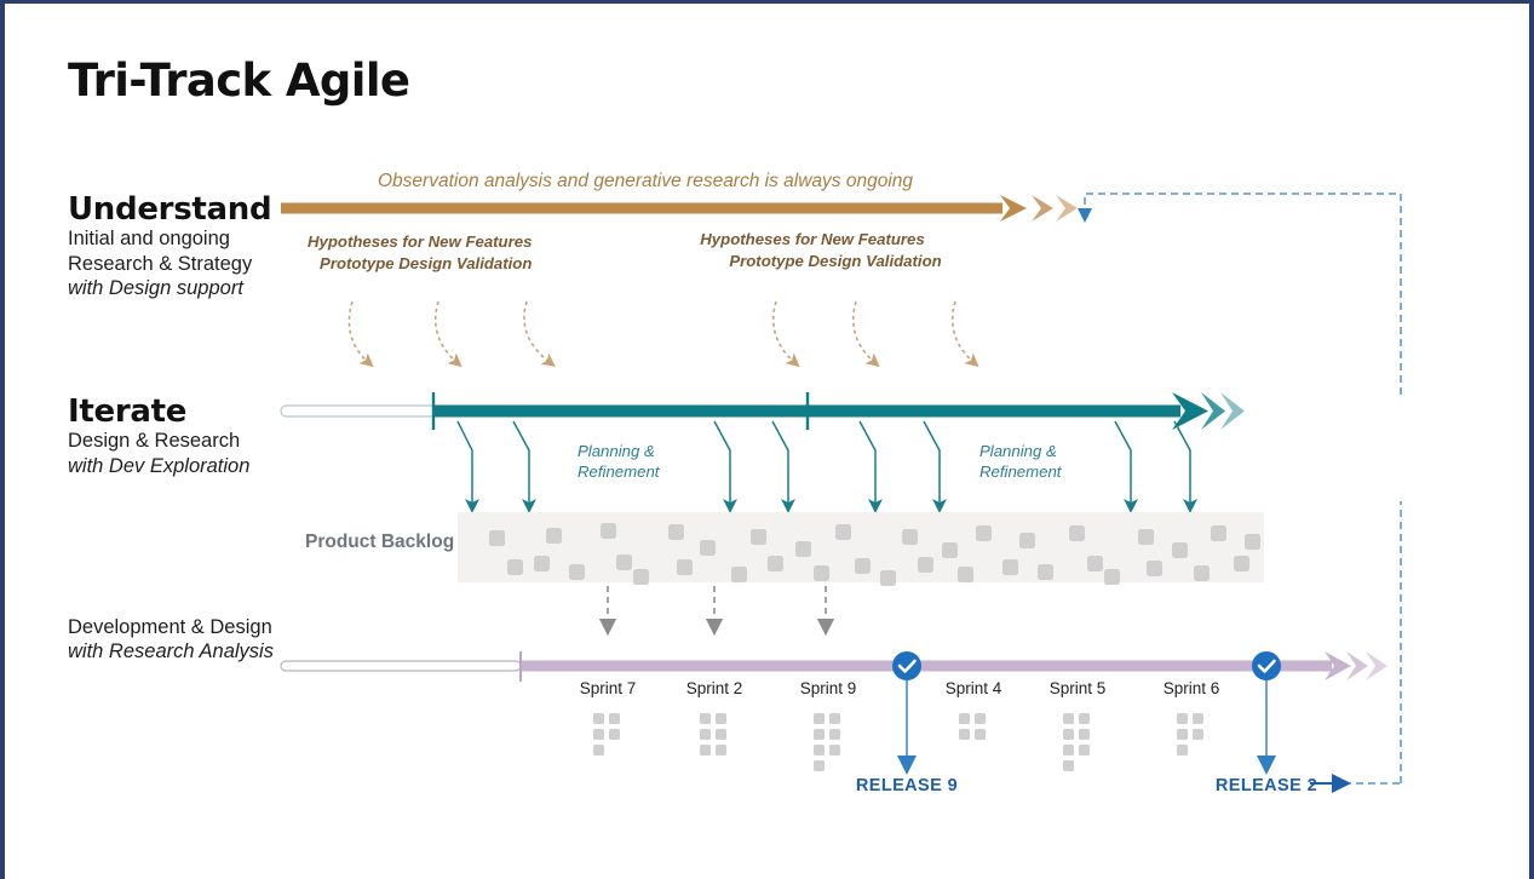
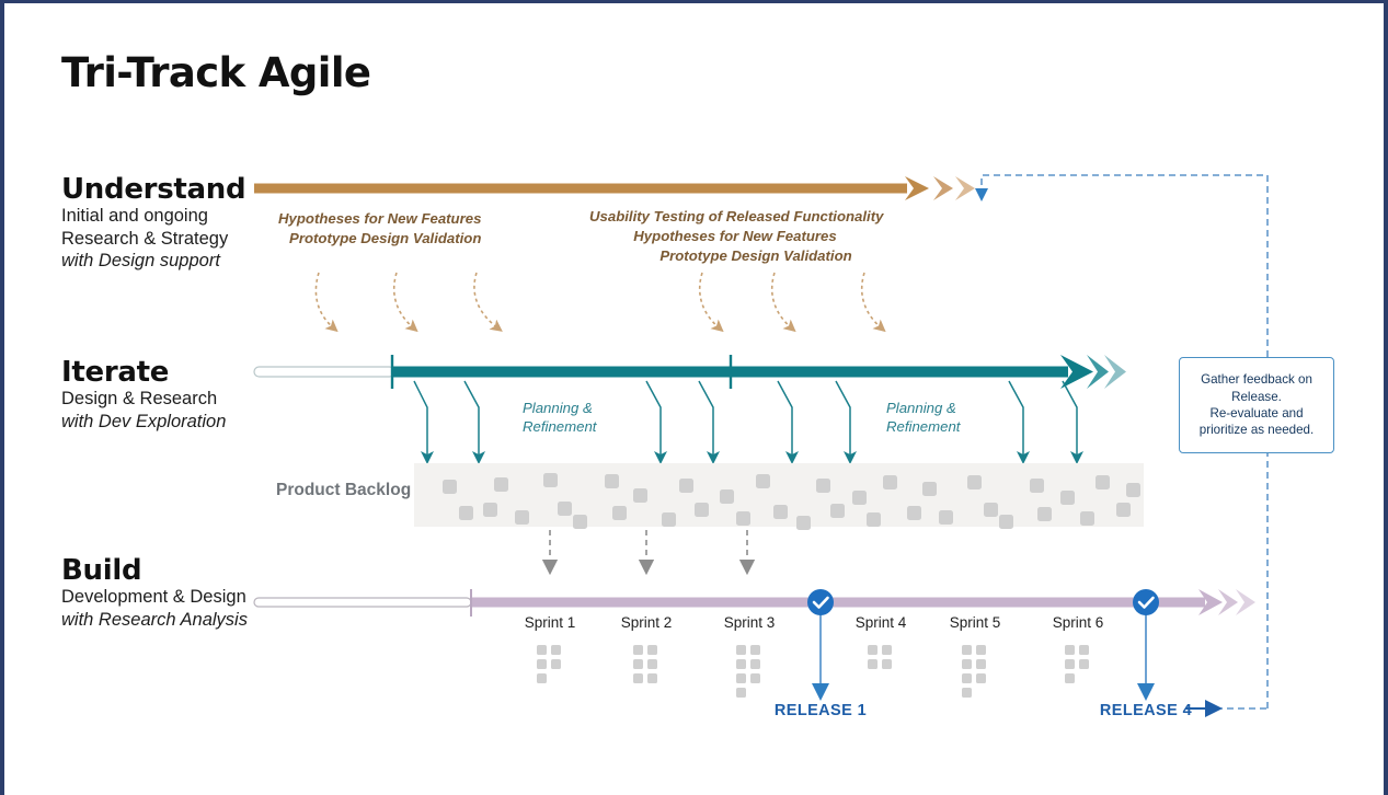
  Tri-Track Agile
  Understand
  Initial and ongoing
  Research & Strategy
  with Design support
- Observation analysis and generative research is always ongoing
  Hypotheses for New Features
  Prototype Design Validation
+ Usability Testing of Released Functionality
  Hypotheses for New Features
  Prototype Design Validation
  Iterate
  Design & Research
  with Dev Exploration
  Planning &
  Refinement
  Planning &
  Refinement
  Product Backlog
+ Build
  Development & Design
  with Research Analysis
- Sprint 7
+ Sprint 1
  Sprint 2
- Sprint 9
+ Sprint 3
  Sprint 4
  Sprint 5
  Sprint 6
- RELEASE 9
+ RELEASE 1
- RELEASE 2
+ RELEASE 4
+ Gather feedback on
+ Release.
+ Re-evaluate and
+ prioritize as needed.
